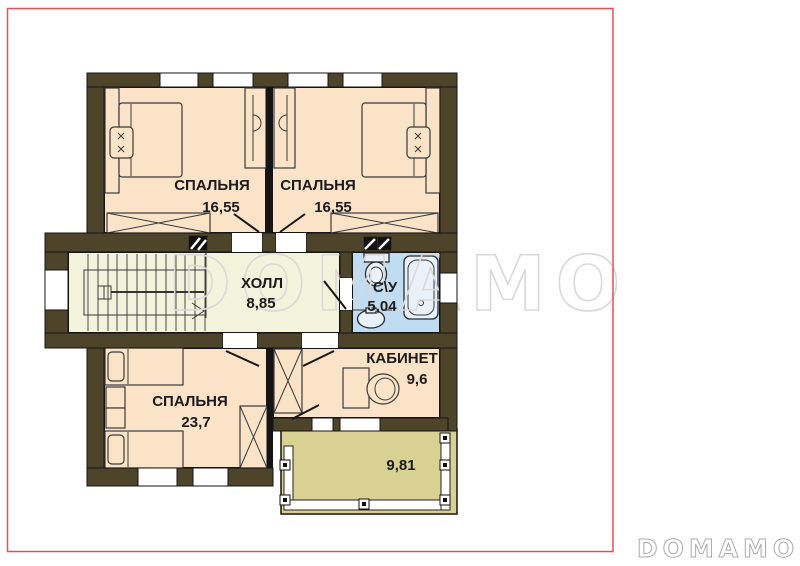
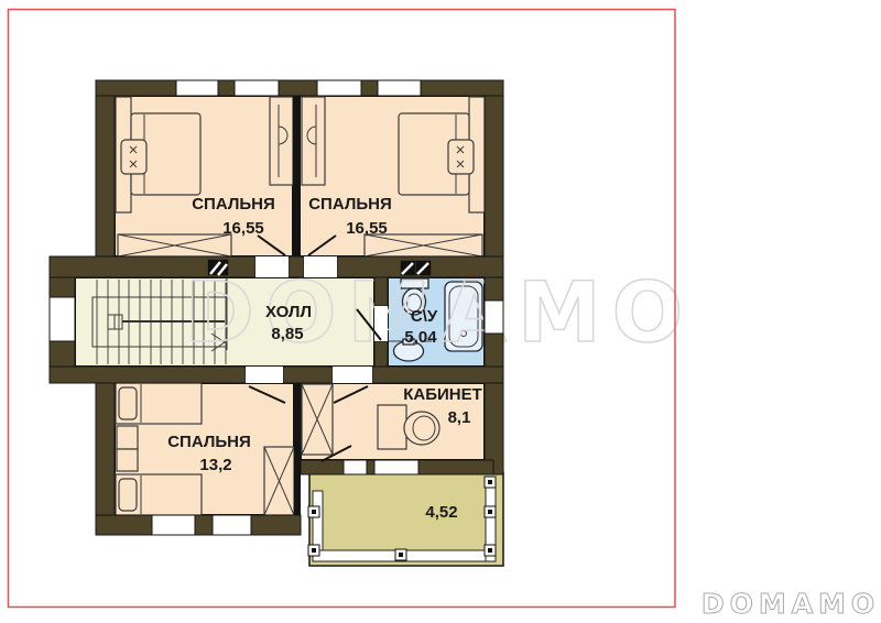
  DOMAMO
  СПАЛЬНЯ
  16,55
  СПАЛЬНЯ
  16,55
  ХОЛЛ
  8,85
  С\У
  5,04
  КАБИНЕТ
- 9,6
+ 8,1
  СПАЛЬНЯ
- 23,7
+ 13,2
- 9,81
+ 4,52
  DOMAMO
